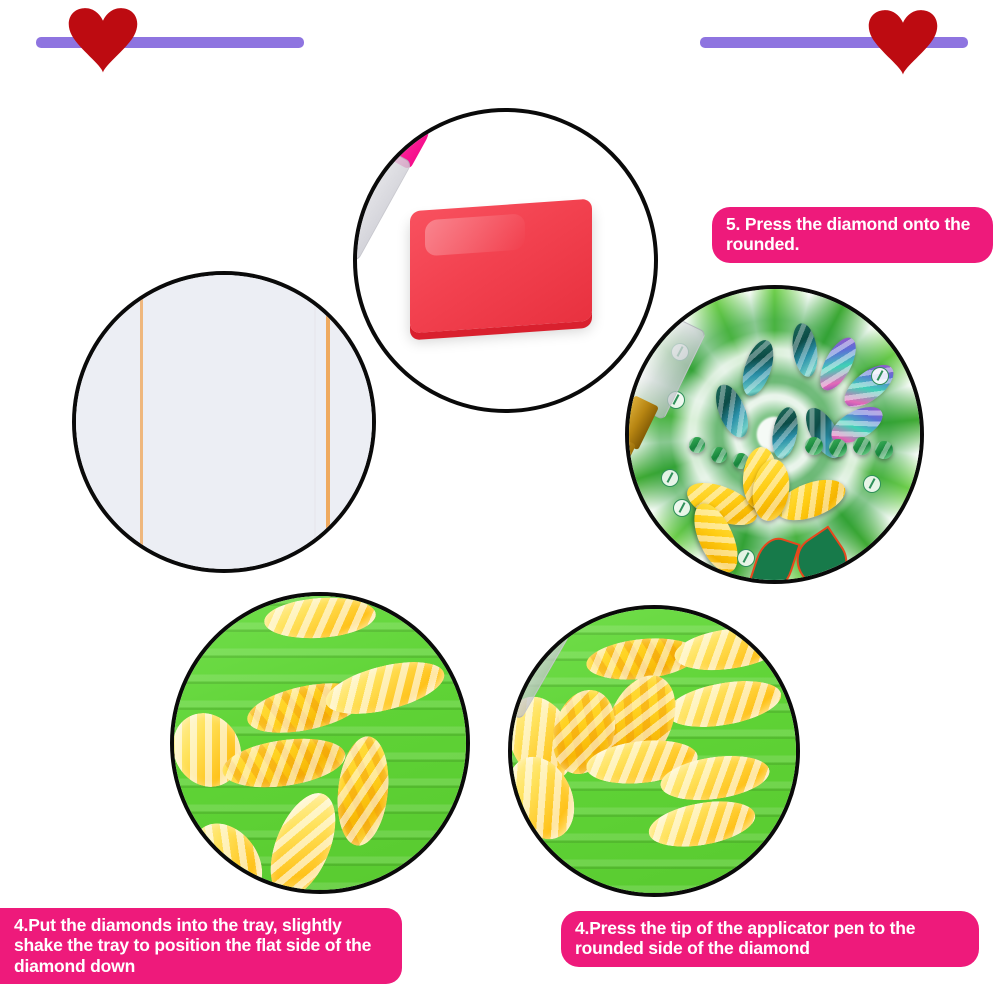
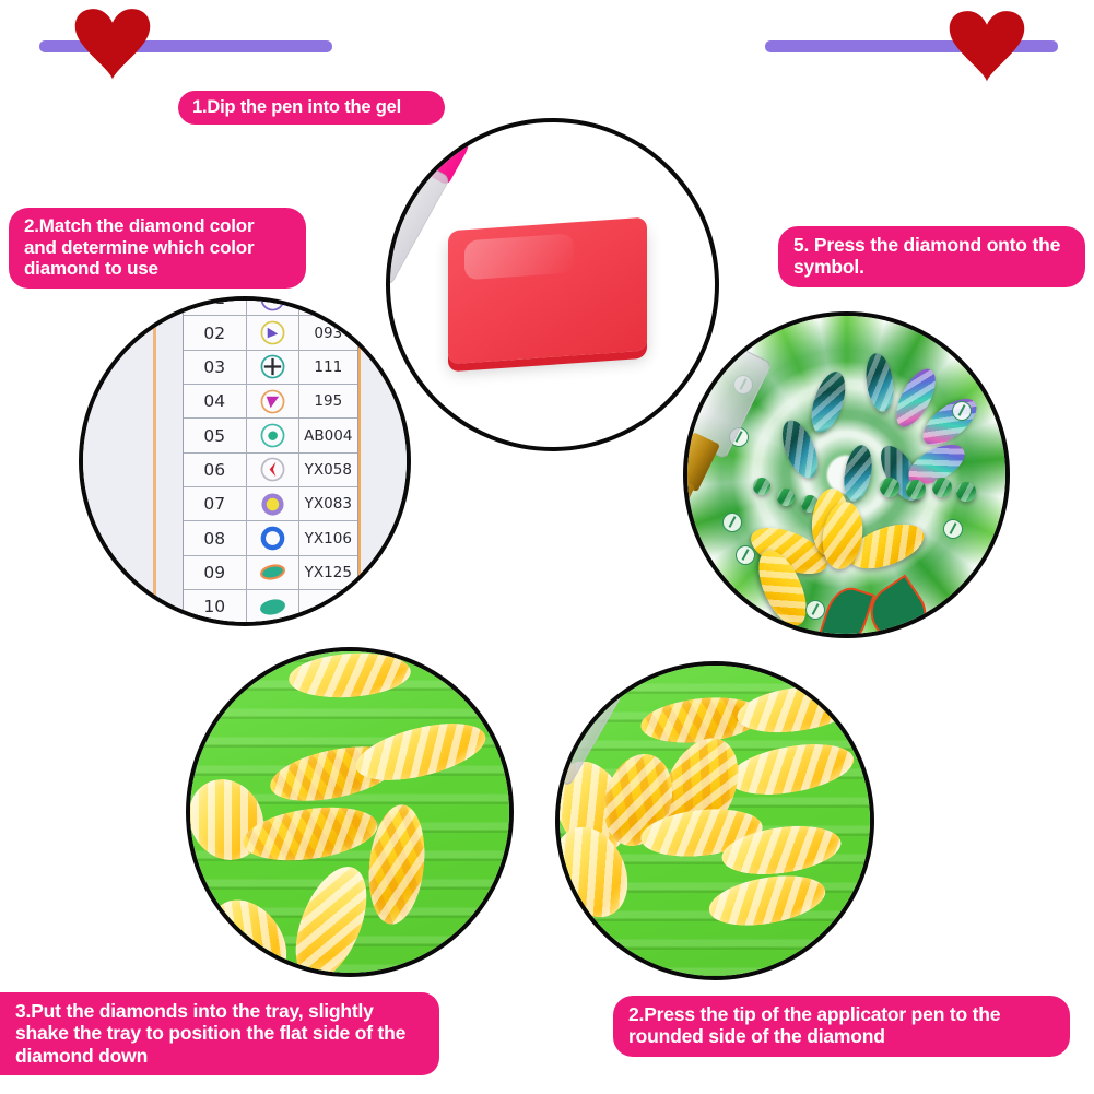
+ 02
+ 093
+ 03
+ 111
+ 04
+ 195
+ 05
+ AB004
+ 06
+ YX058
+ 07
+ YX083
+ 08
+ YX106
+ 09
+ YX125
+ 10
+ 1.Dip the pen into the gel
+ 2.Match the diamond color and determine which color diamond to use
- 5. Press the diamond onto the rounded.
+ 5. Press the diamond onto the symbol.
- 4.Put the diamonds into the tray, slightly shake the tray to position the flat side of the diamond down
+ 3.Put the diamonds into the tray, slightly shake the tray to position the flat side of the diamond down
- 4.Press the tip of the applicator pen to the rounded side of the diamond
+ 2.Press the tip of the applicator pen to the rounded side of the diamond
